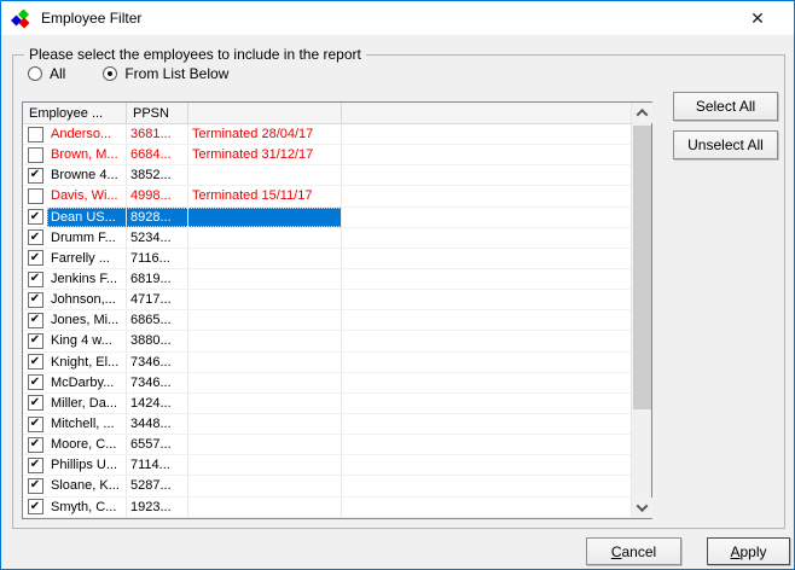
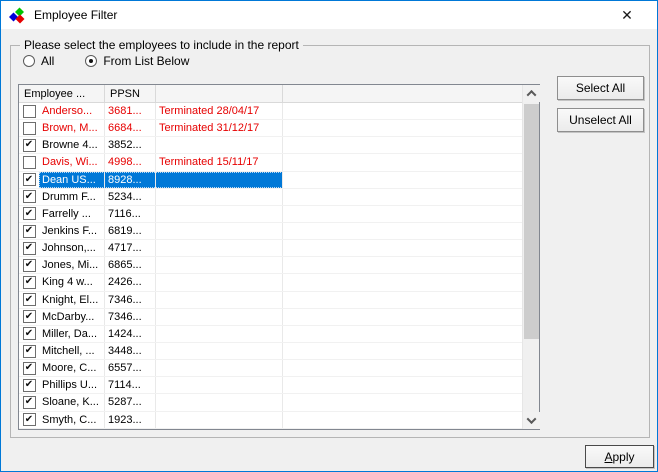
  Employee Filter
  ✕
  Please select the employees to include in the report
  All
  From List Below
  Employee ...
  PPSN
  Anderso...
  3681...
  Terminated 28/04/17
  Brown, M...
  6684...
  Terminated 31/12/17
  Browne 4...
  3852...
  Davis, Wi...
  4998...
  Terminated 15/11/17
  Dean US...
  8928...
  Drumm F...
  5234...
  Farrelly ...
  7116...
  Jenkins F...
  6819...
  Johnson,...
  4717...
  Jones, Mi...
  6865...
  King 4 w...
- 3880...
+ 2426...
  Knight, El...
  7346...
  McDarby...
  7346...
  Miller, Da...
  1424...
  Mitchell, ...
  3448...
  Moore, C...
  6557...
  Phillips U...
  7114...
  Sloane, K...
  5287...
  Smyth, C...
  1923...
  Select All
  Unselect All
- Cancel
  Apply
